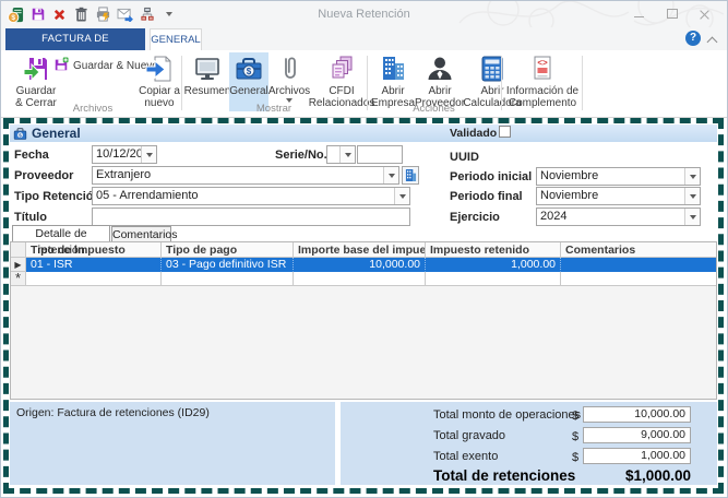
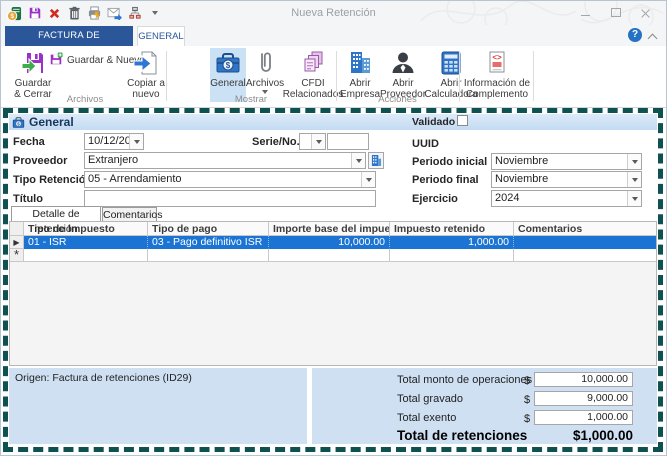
  Nueva Retención
  GENERAL
  ?
  Guardar
  & Cerrar
  Guardar & Nue
  Copiar a
  nuevo
  Archivos
- Resumen
  $
  General
  Archivos
  CFDI
  Relacionads
  Mostrar
  Abrir
  Empresa
  Abrir
  Proveedor
  Abri
  Calculadora
  Acciones
  <>
  Información de
  Complemento
  General
  Validado
  Fecha
  10/12/20
  Serie/No
  Proveedor
  Extranjero
  Tipo Retenció
  05 - Arrendamiento
  Título
  UUID
  Periodo inicial
  Noviembre
  Periodo final
  Noviembre
  Ejercicio
  2024
  Detalle de retención
  Comentarios
  Tipo de pago
  Importe base del impue
  Impuesto retenido
  Comentarios
  ▶
  01 - ISR
  03 - Pago definitivo ISR
  10,000.00
  1,000.00
  *
  Origen: Factura de retenciones (ID29)
  Total monto de operaciones
  $
  10,000.00
  Total gravado
  $
  9,000.00
  Total exento
  $
  1,000.00
  Total de retenciones
  $1,000.00
